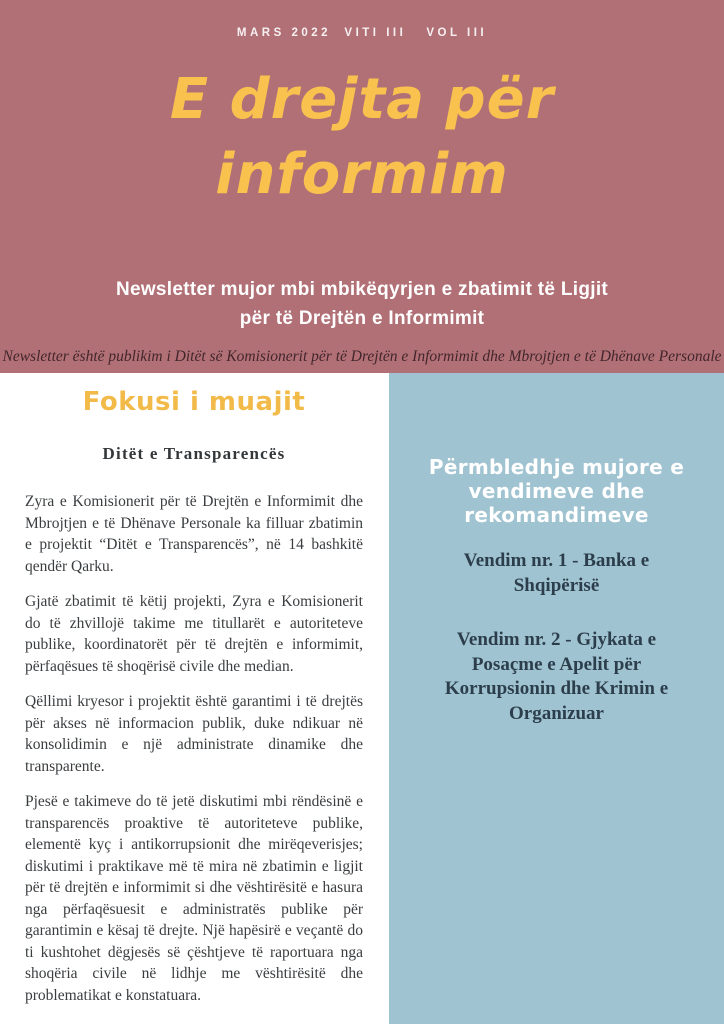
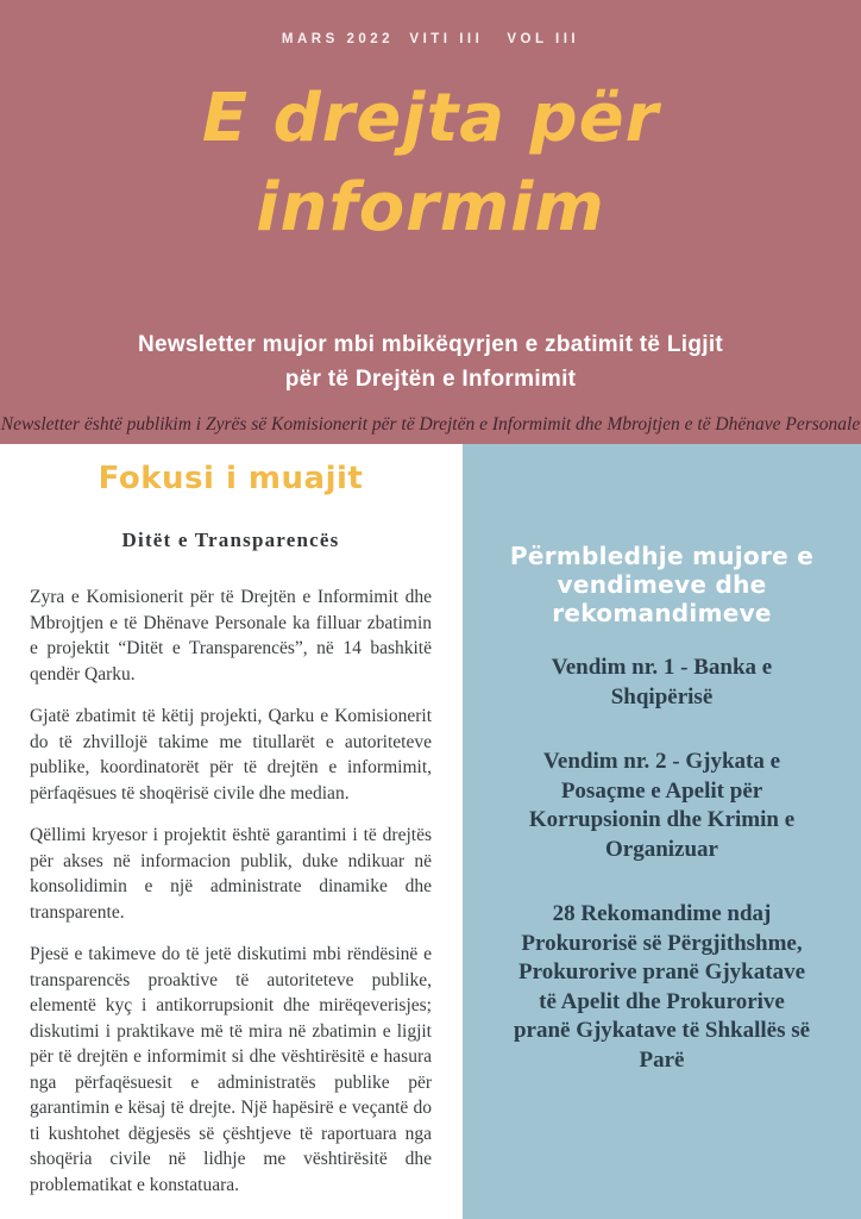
  MARS 2022 VITI III VOL III
  E drejta për
  informim
  Newsletter mujor mbi mbikëqyrjen e zbatimit të Ligjit
  për të Drejtën e Informimit
- Newsletter është publikim i Ditët së Komisionerit për të Drejtën e Informimit dhe Mbrojtjen e të Dhënave Personale
+ Newsletter është publikim i Zyrës së Komisionerit për të Drejtën e Informimit dhe Mbrojtjen e të Dhënave Personale
  Fokusi i muajit
  Ditët e Transparencës
  Zyra e Komisionerit për të Drejtën e Informimit dhe Mbrojtjen e të Dhënave Personale ka filluar zbatimin e projektit “Ditët e Transparencës”, në 14 bashkitë qendër Qarku.
- Gjatë zbatimit të këtij projekti, Zyra e Komisionerit do të zhvillojë takime me titullarët e autoriteteve publike, koordinatorët për të drejtën e informimit, përfaqësues të shoqërisë civile dhe median.
+ Gjatë zbatimit të këtij projekti, Qarku e Komisionerit do të zhvillojë takime me titullarët e autoriteteve publike, koordinatorët për të drejtën e informimit, përfaqësues të shoqërisë civile dhe median.
  Qëllimi kryesor i projektit është garantimi i të drejtës për akses në informacion publik, duke ndikuar në konsolidimin e një administrate dinamike dhe transparente.
  Pjesë e takimeve do të jetë diskutimi mbi rëndësinë e transparencës proaktive të autoriteteve publike, elementë kyç i antikorrupsionit dhe mirëqeverisjes; diskutimi i praktikave më të mira në zbatimin e ligjit për të drejtën e informimit si dhe vështirësitë e hasura nga përfaqësuesit e administratës publike për garantimin e kësaj të drejte. Një hapësirë e veçantë do ti kushtohet dëgjesës së çështjeve të raportuara nga shoqëria civile në lidhje me vështirësitë dhe problematikat e konstatuara.
  Përmbledhje mujore e
  vendimeve dhe
  rekomandimeve
  Vendim nr. 1 - Banka e Shqipërisë
  Vendim nr. 2 - Gjykata e Posaçme e Apelit për Korrupsionin dhe Krimin e Organizuar
+ 28 Rekomandime ndaj Prokurorisë së Përgjithshme, Prokurorive pranë Gjykatave të Apelit dhe Prokurorive pranë Gjykatave të Shkallës së Parë
